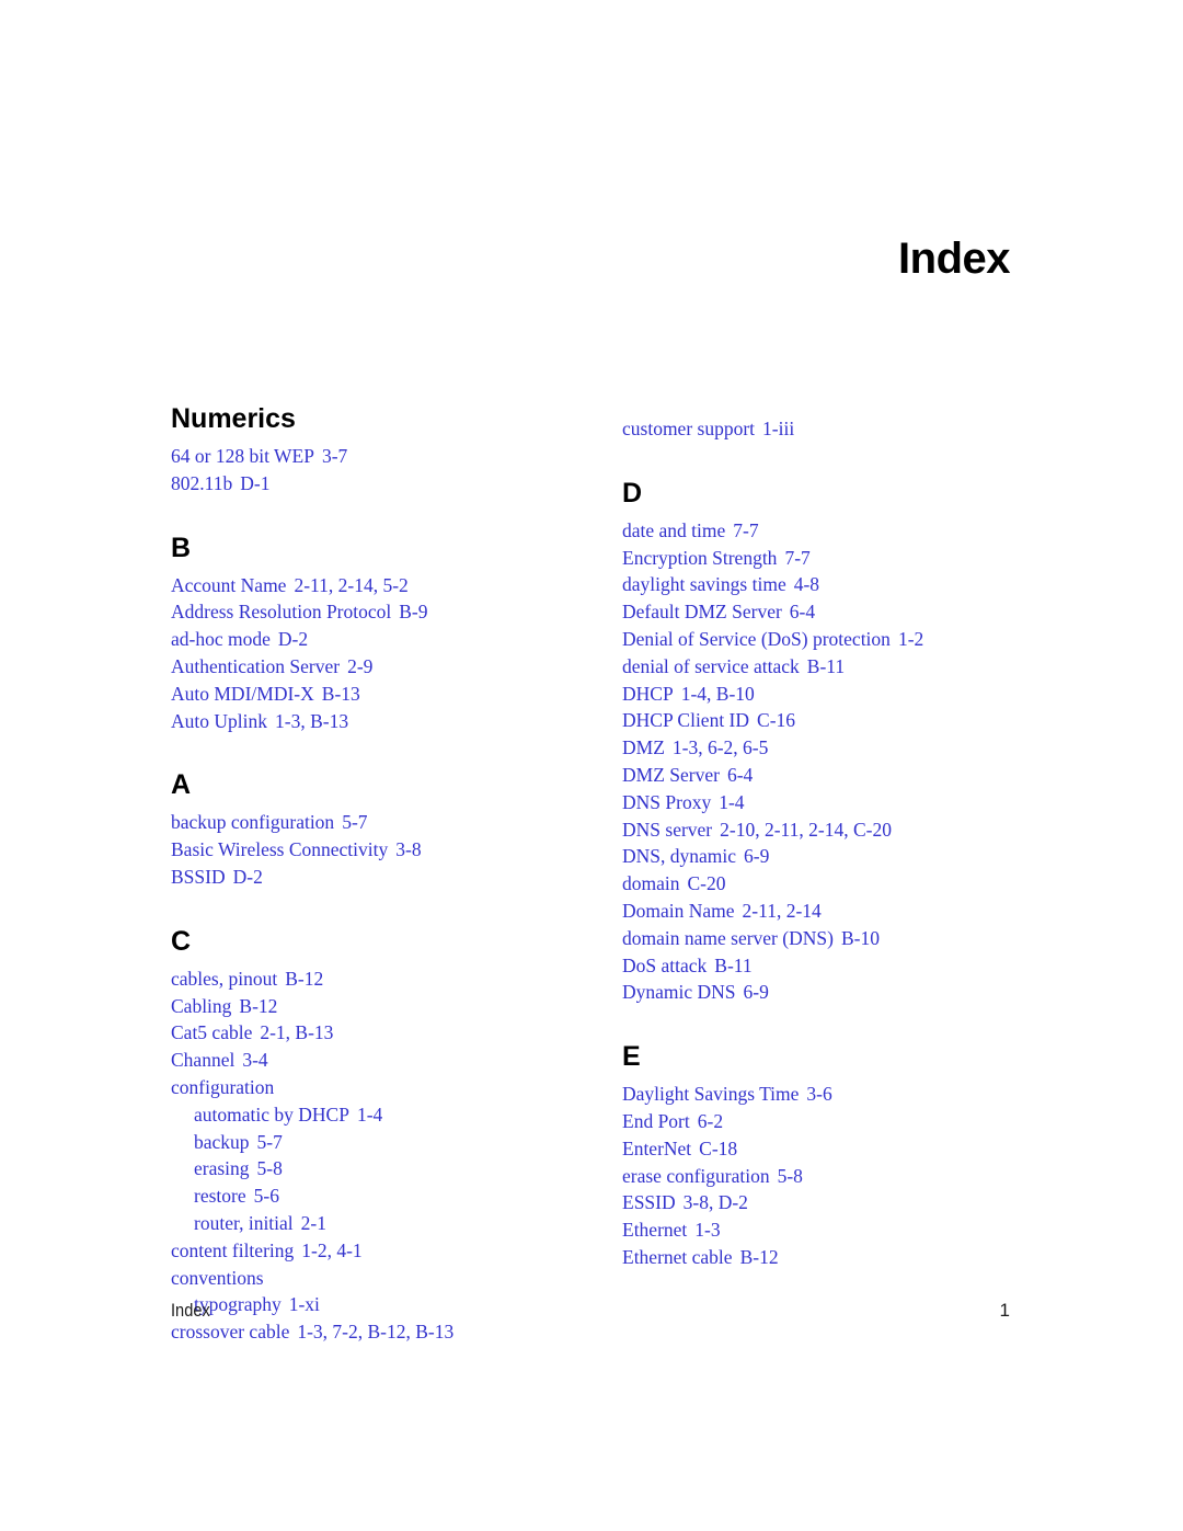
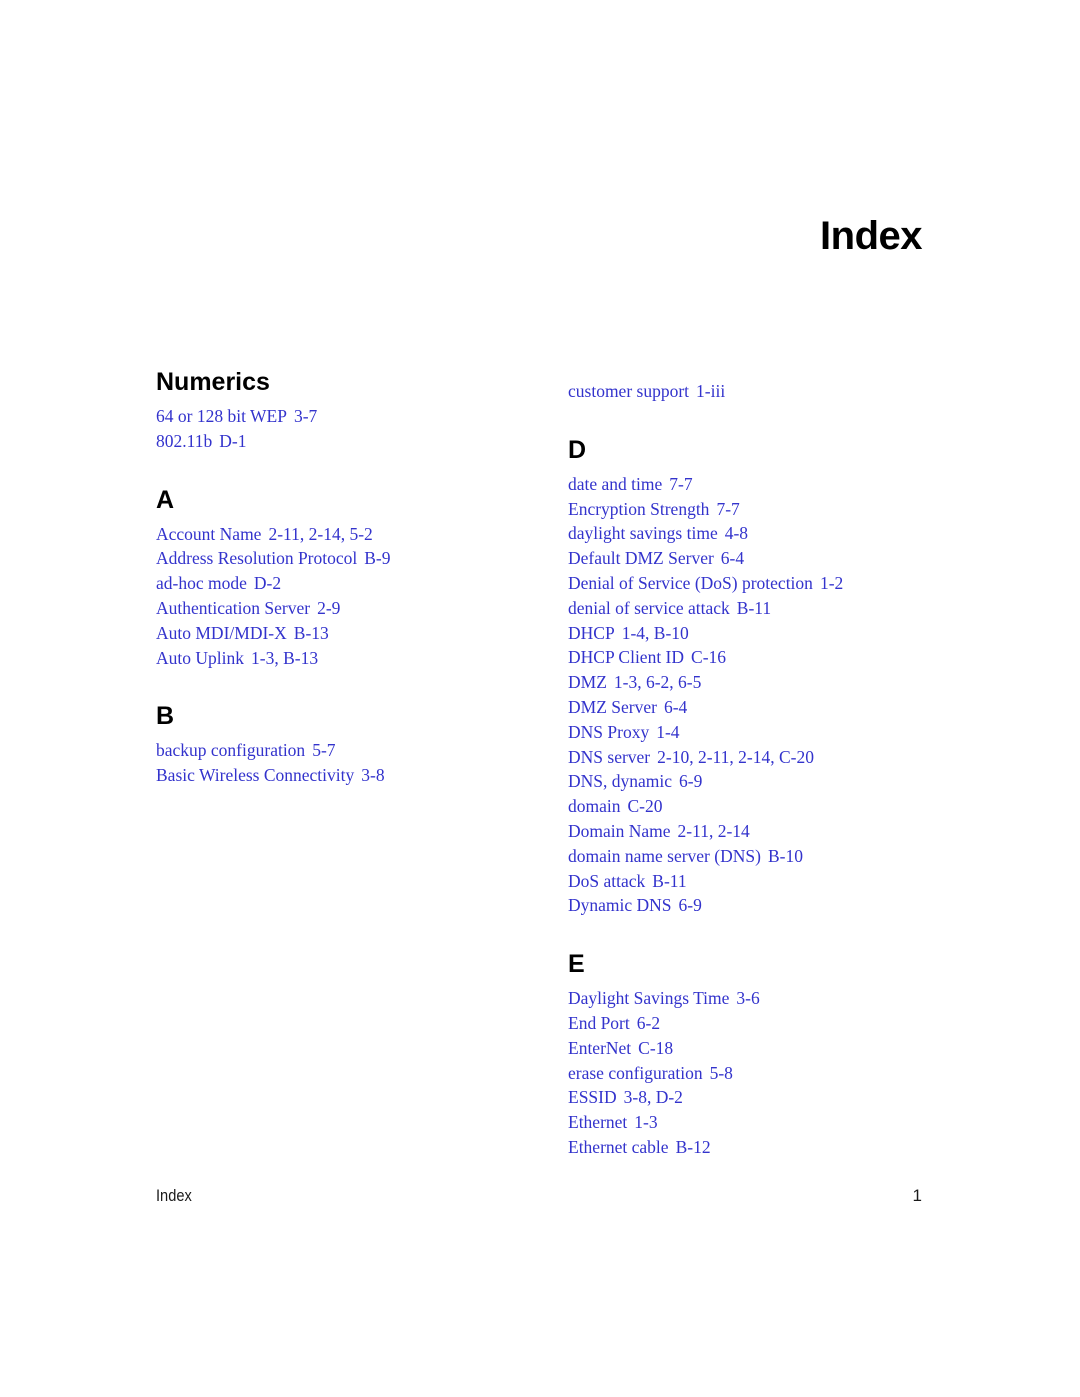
  Index
  Numerics
  64 or 128 bit WEP 3-7
  802.11b D-1
- B
+ A
  Account Name 2-11, 2-14, 5-2
  Address Resolution Protocol B-9
  ad-hoc mode D-2
  Authentication Server 2-9
  Auto MDI/MDI-X B-13
  Auto Uplink 1-3, B-13
- A
+ B
  backup configuration 5-7
  Basic Wireless Connectivity 3-8
- BSSID D-2
- C
- cables, pinout B-12
- Cabling B-12
- Cat5 cable 2-1, B-13
- Channel 3-4
- configuration
- automatic by DHCP 1-4
- backup 5-7
- erasing 5-8
- restore 5-6
- router, initial 2-1
- content filtering 1-2, 4-1
- conventions
- typography 1-xi
- crossover cable 1-3, 7-2, B-12, B-13
  customer support 1-iii
  D
  date and time 7-7
  Encryption Strength 7-7
  daylight savings time 4-8
  Default DMZ Server 6-4
  Denial of Service (DoS) protection 1-2
  denial of service attack B-11
  DHCP 1-4, B-10
  DHCP Client ID C-16
  DMZ 1-3, 6-2, 6-5
  DMZ Server 6-4
  DNS Proxy 1-4
  DNS server 2-10, 2-11, 2-14, C-20
  DNS, dynamic 6-9
  domain C-20
  Domain Name 2-11, 2-14
  domain name server (DNS) B-10
  DoS attack B-11
  Dynamic DNS 6-9
  E
  Daylight Savings Time 3-6
  End Port 6-2
  EnterNet C-18
  erase configuration 5-8
  ESSID 3-8, D-2
  Ethernet 1-3
  Ethernet cable B-12
  Index
  1
